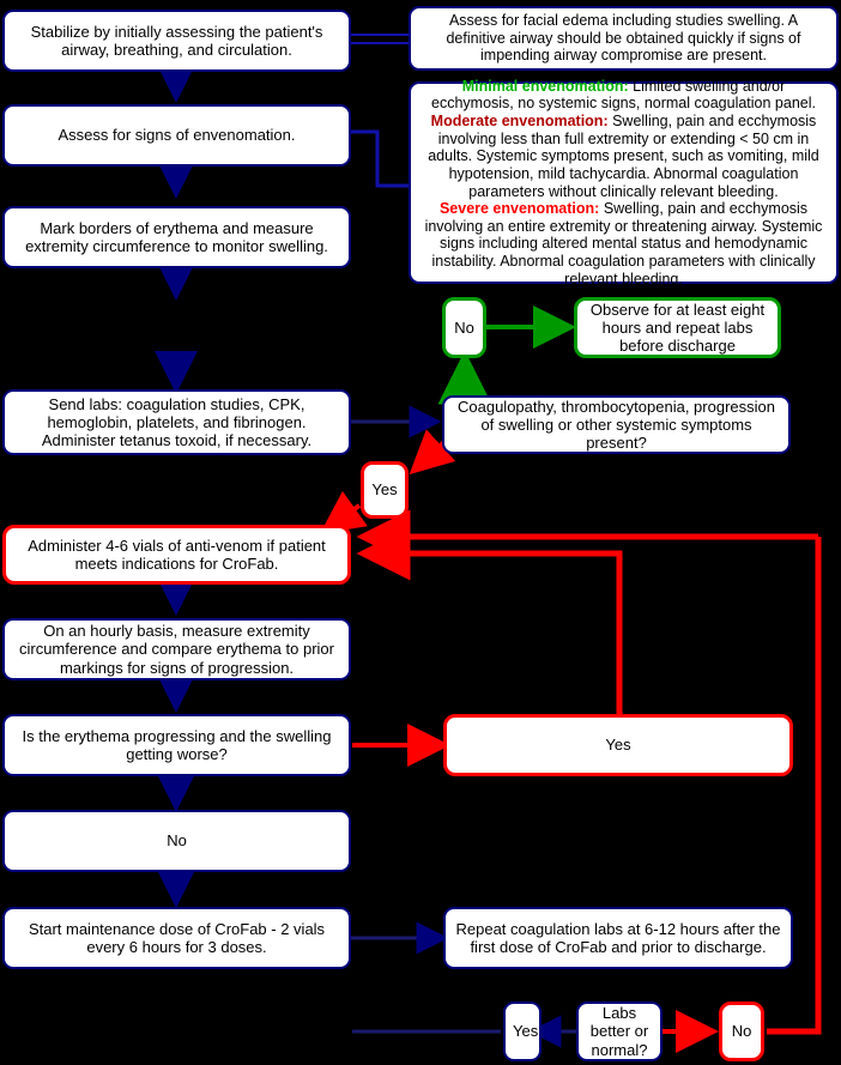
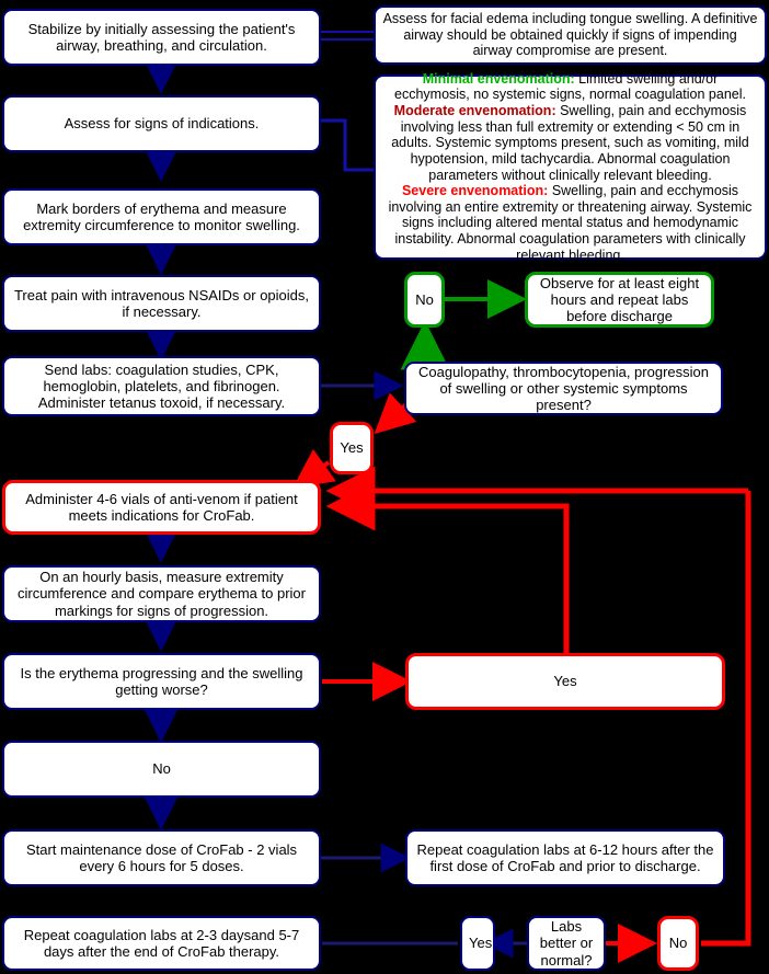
  Stabilize by initially assessing the patient's airway, breathing, and circulation.
- Assess for signs of envenomation.
+ Assess for signs of indications.
  Mark borders of erythema and measure extremity circumference to monitor swelling.
+ Treat pain with intravenous NSAIDs or opioids, if necessary.
  Send labs: coagulation studies, CPK, hemoglobin, platelets, and fibrinogen. Administer tetanus toxoid, if necessary.
  Administer 4-6 vials of anti-venom if patient meets indications for CroFab.
  On an hourly basis, measure extremity circumference and compare erythema to prior markings for signs of progression.
  Is the erythema progressing and the swelling getting worse?
  No
- Start maintenance dose of CroFab - 2 vials every 6 hours for 3 doses.
+ Start maintenance dose of CroFab - 2 vials every 6 hours for 5 doses.
+ Repeat coagulation labs at 2-3 daysand 5-7 days after the end of CroFab therapy.
- Assess for facial edema including studies swelling. A definitive airway should be obtained quickly if signs of impending airway compromise are present.
+ Assess for facial edema including tongue swelling. A definitive airway should be obtained quickly if signs of impending airway compromise are present.
  Minimal envenomation: Limited swelling and/or ecchymosis, no systemic signs, normal coagulation panel.
  Moderate envenomation: Swelling, pain and ecchymosis involving less than full extremity or extending < 50 cm in adults. Systemic symptoms present, such as vomiting, mild hypotension, mild tachycardia. Abnormal coagulation parameters without clinically relevant bleeding.
  Severe envenomation: Swelling, pain and ecchymosis involving an entire extremity or threatening airway. Systemic signs including altered mental status and hemodynamic instability. Abnormal coagulation parameters with clinically relevant bleeding.
  No
  Observe for at least eight hours and repeat labs before discharge
  Coagulopathy, thrombocytopenia, progression of swelling or other systemic symptoms present?
  Yes
  Yes
  Repeat coagulation labs at 6-12 hours after the first dose of CroFab and prior to discharge.
  Yes
  Labs better or normal?
  No
